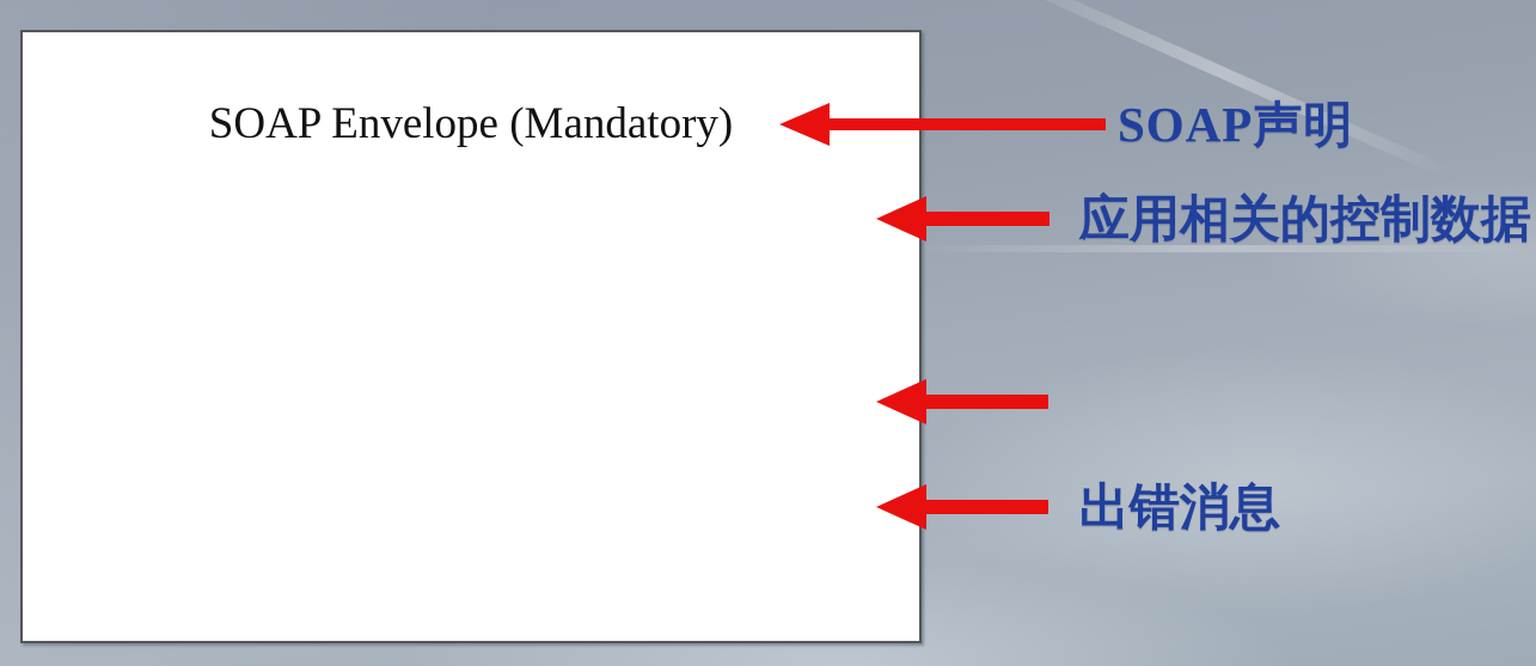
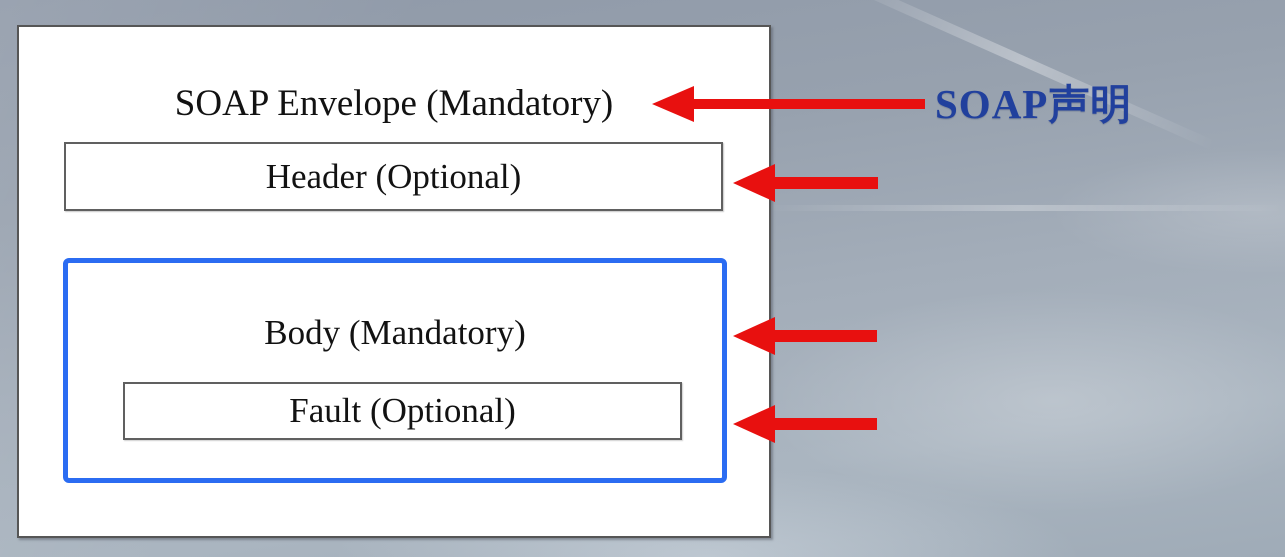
  SOAP Envelope (Mandatory)
+ Header (Optional)
+ Body (Mandatory)
+ Fault (Optional)
  SOAP声明
- 应用相关的控制数据
- 出错消息
